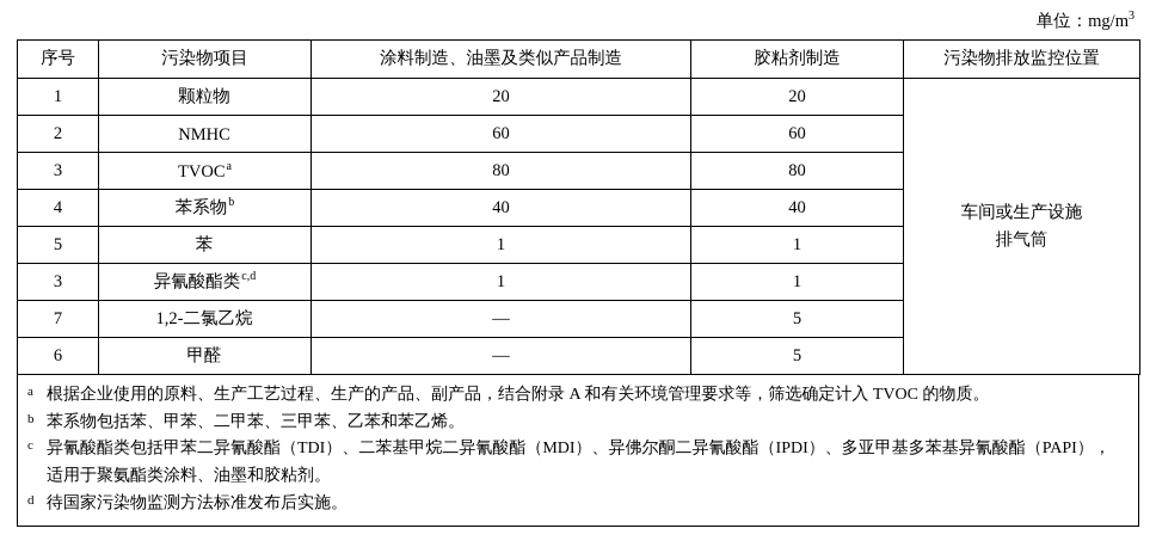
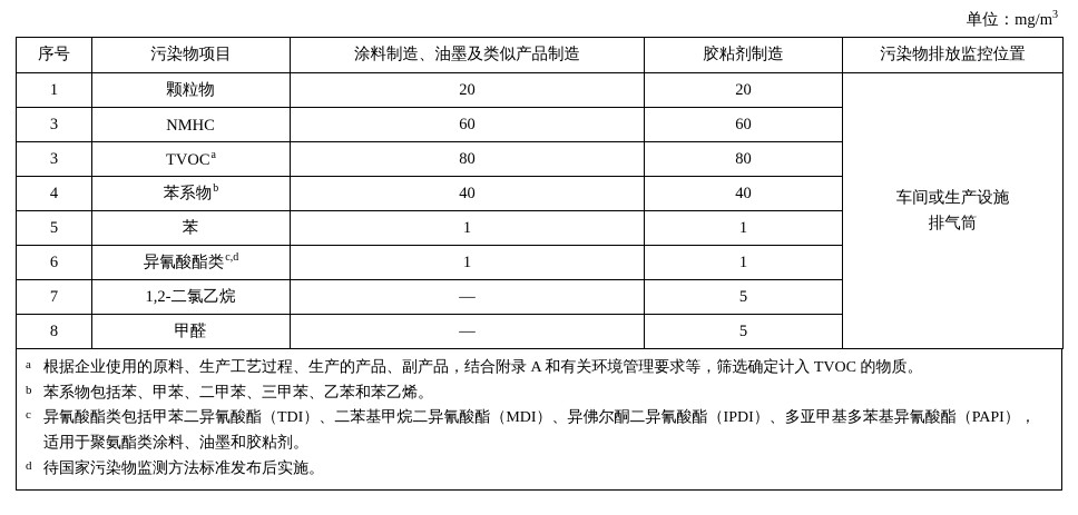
  单位：mg/m3
  序号	污染物项目	涂料制造、油墨及类似产品制造	胶粘剂制造	污染物排放监控位置
  1	颗粒物	20	20	车间或生产设施 排气筒
- 2	NMHC	60	60
+ 3	NMHC	60	60
  3	TVOCa	80	80
  4	苯系物b	40	40
  5	苯	1	1
- 3	异氰酸酯类c,d	1	1
+ 6	异氰酸酯类c,d	1	1
  7	1,2-二氯乙烷	—	5
- 6	甲醛	—	5
+ 8	甲醛	—	5
  a
  根据企业使用的原料、生产工艺过程、生产的产品、副产品，结合附录 A 和有关环境管理要求等，筛选确定计入 TVOC 的物质。
  b
  苯系物包括苯、甲苯、二甲苯、三甲苯、乙苯和苯乙烯。
  c
  异氰酸酯类包括甲苯二异氰酸酯（TDI）、二苯基甲烷二异氰酸酯（MDI）、异佛尔酮二异氰酸酯（IPDI）、多亚甲基多苯基异氰酸酯（PAPI），适用于聚氨酯类涂料、油墨和胶粘剂。
  d
  待国家污染物监测方法标准发布后实施。
